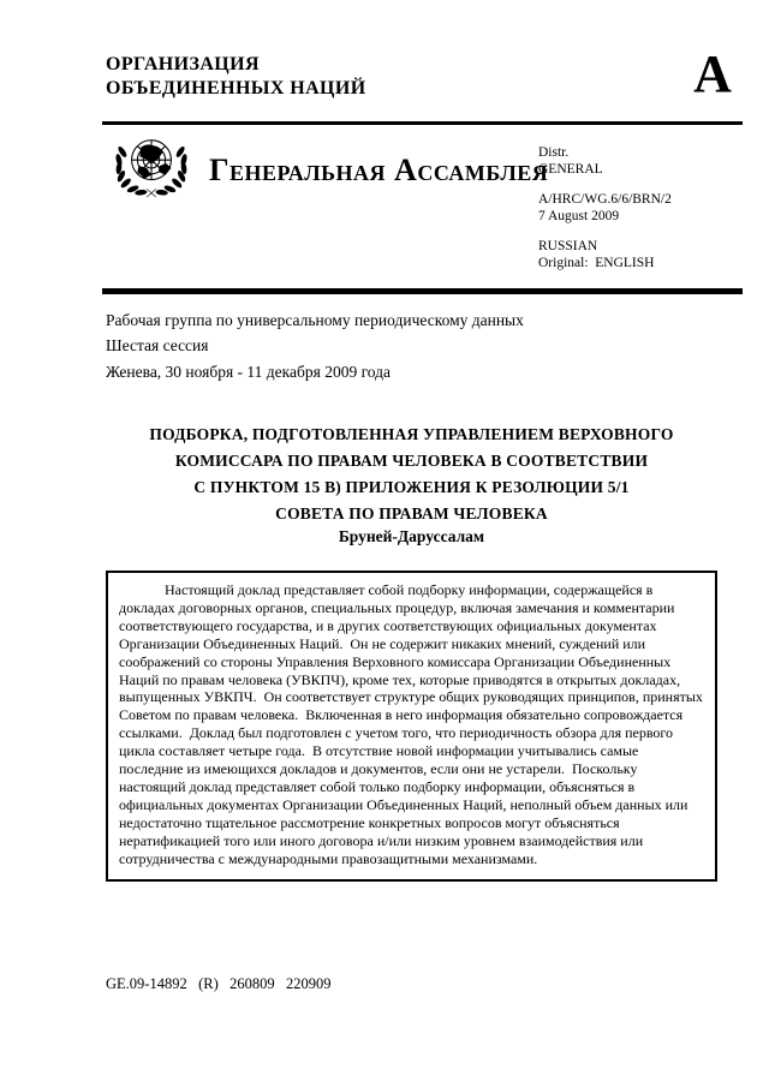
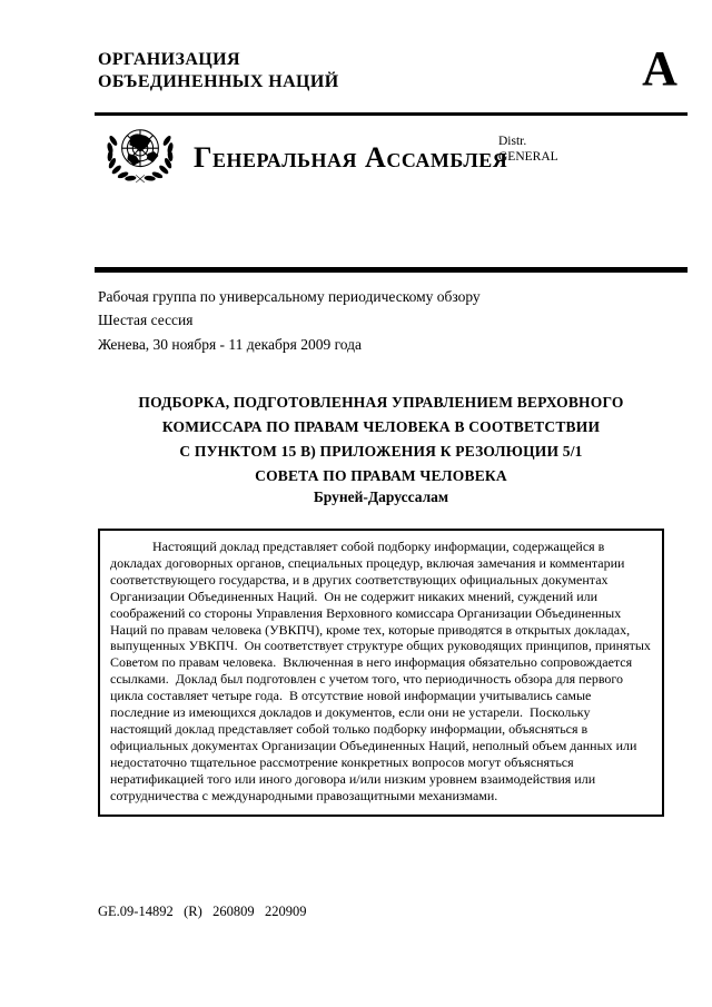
  ОРГАНИЗАЦИЯ
  ОБЪЕДИНЕННЫХ НАЦИЙ
  A
  Генеральная Ассамблея
  Distr.
  GENERAL
- A/HRC/WG.6/6/BRN/2
- 7 August 2009
- RUSSIAN
- Original: ENGLISH
- Рабочая группа по универсальному периодическому данных
+ Рабочая группа по универсальному периодическому обзору
  Шестая сессия
  Женева, 30 ноября - 11 декабря 2009 года
  ПОДБОРКА, ПОДГОТОВЛЕННАЯ УПРАВЛЕНИЕМ ВЕРХОВНОГО
  КОМИССАРА ПО ПРАВАМ ЧЕЛОВЕКА В СООТВЕТСТВИИ
  С ПУНКТОМ 15 В) ПРИЛОЖЕНИЯ К РЕЗОЛЮЦИИ 5/1
  СОВЕТА ПО ПРАВАМ ЧЕЛОВЕКА
  Бруней-Даруссалам
  Настоящий доклад представляет собой подборку информации, содержащейся в докладах договорных органов, специальных процедур, включая замечания и комментарии соответствующего государства, и в других соответствующих официальных документах Организации Объединенных Наций. Он не содержит никаких мнений, суждений или соображений со стороны Управления Верховного комиссара Организации Объединенных Наций по правам человека (УВКПЧ), кроме тех, которые приводятся в открытых докладах, выпущенных УВКПЧ. Он соответствует структуре общих руководящих принципов, принятых Советом по правам человека. Включенная в него информация обязательно сопровождается ссылками. Доклад был подготовлен с учетом того, что периодичность обзора для первого цикла составляет четыре года. В отсутствие новой информации учитывались самые последние из имеющихся докладов и документов, если они не устарели. Поскольку настоящий доклад представляет собой только подборку информации, объясняться в официальных документах Организации Объединенных Наций, неполный объем данных или недостаточно тщательное рассмотрение конкретных вопросов могут объясняться нератификацией того или иного договора и/или низким уровнем взаимодействия или сотрудничества с международными правозащитными механизмами.
  GE.09-14892 (R) 260809 220909
